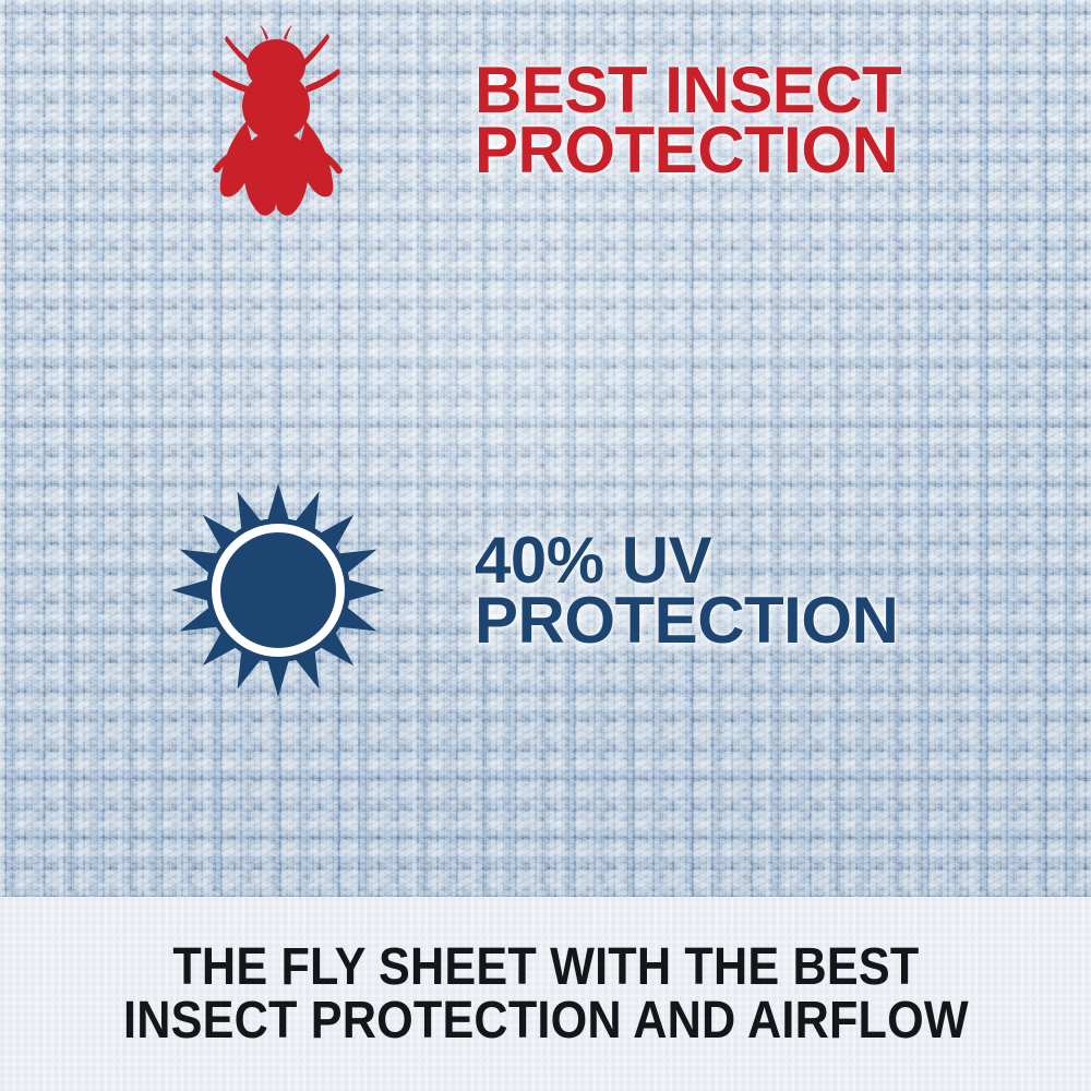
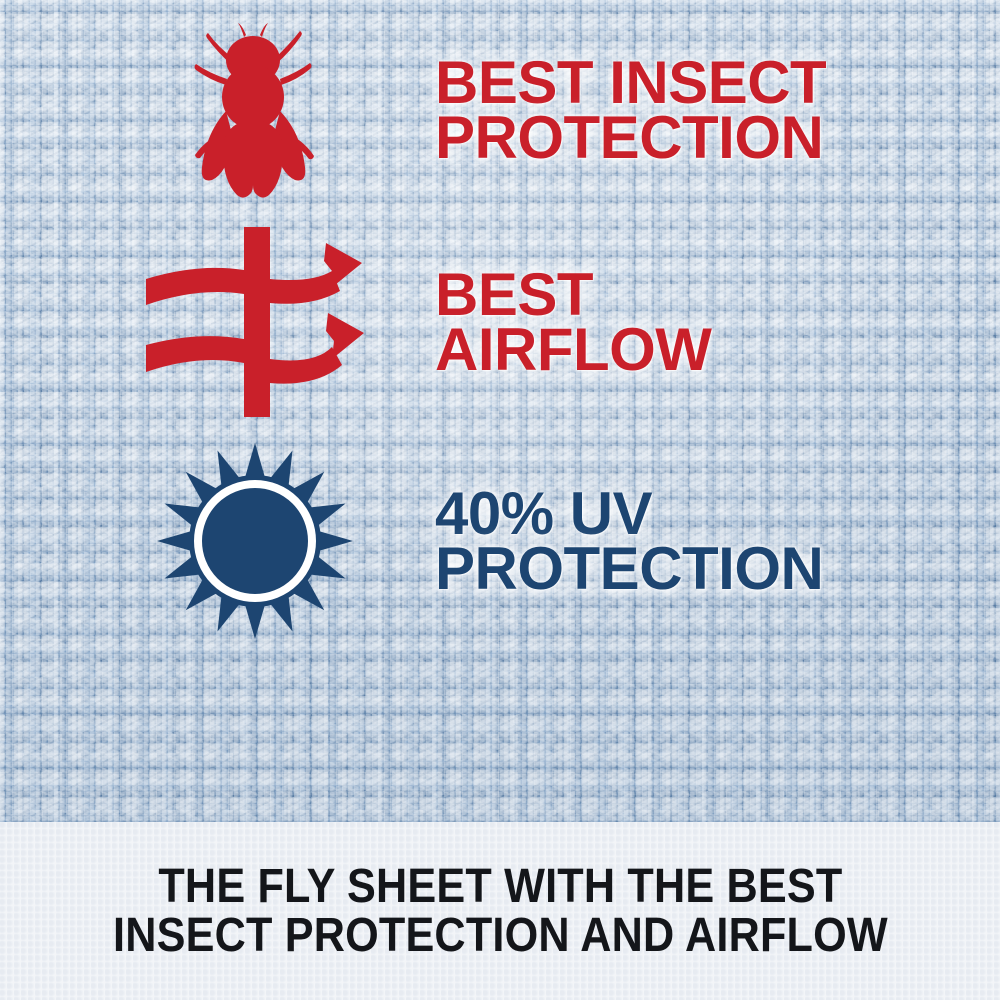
  BEST INSECT
  PROTECTION
+ BEST
+ AIRFLOW
  40% UV
  PROTECTION
  THE FLY SHEET WITH THE BEST
  INSECT PROTECTION AND AIRFLOW
